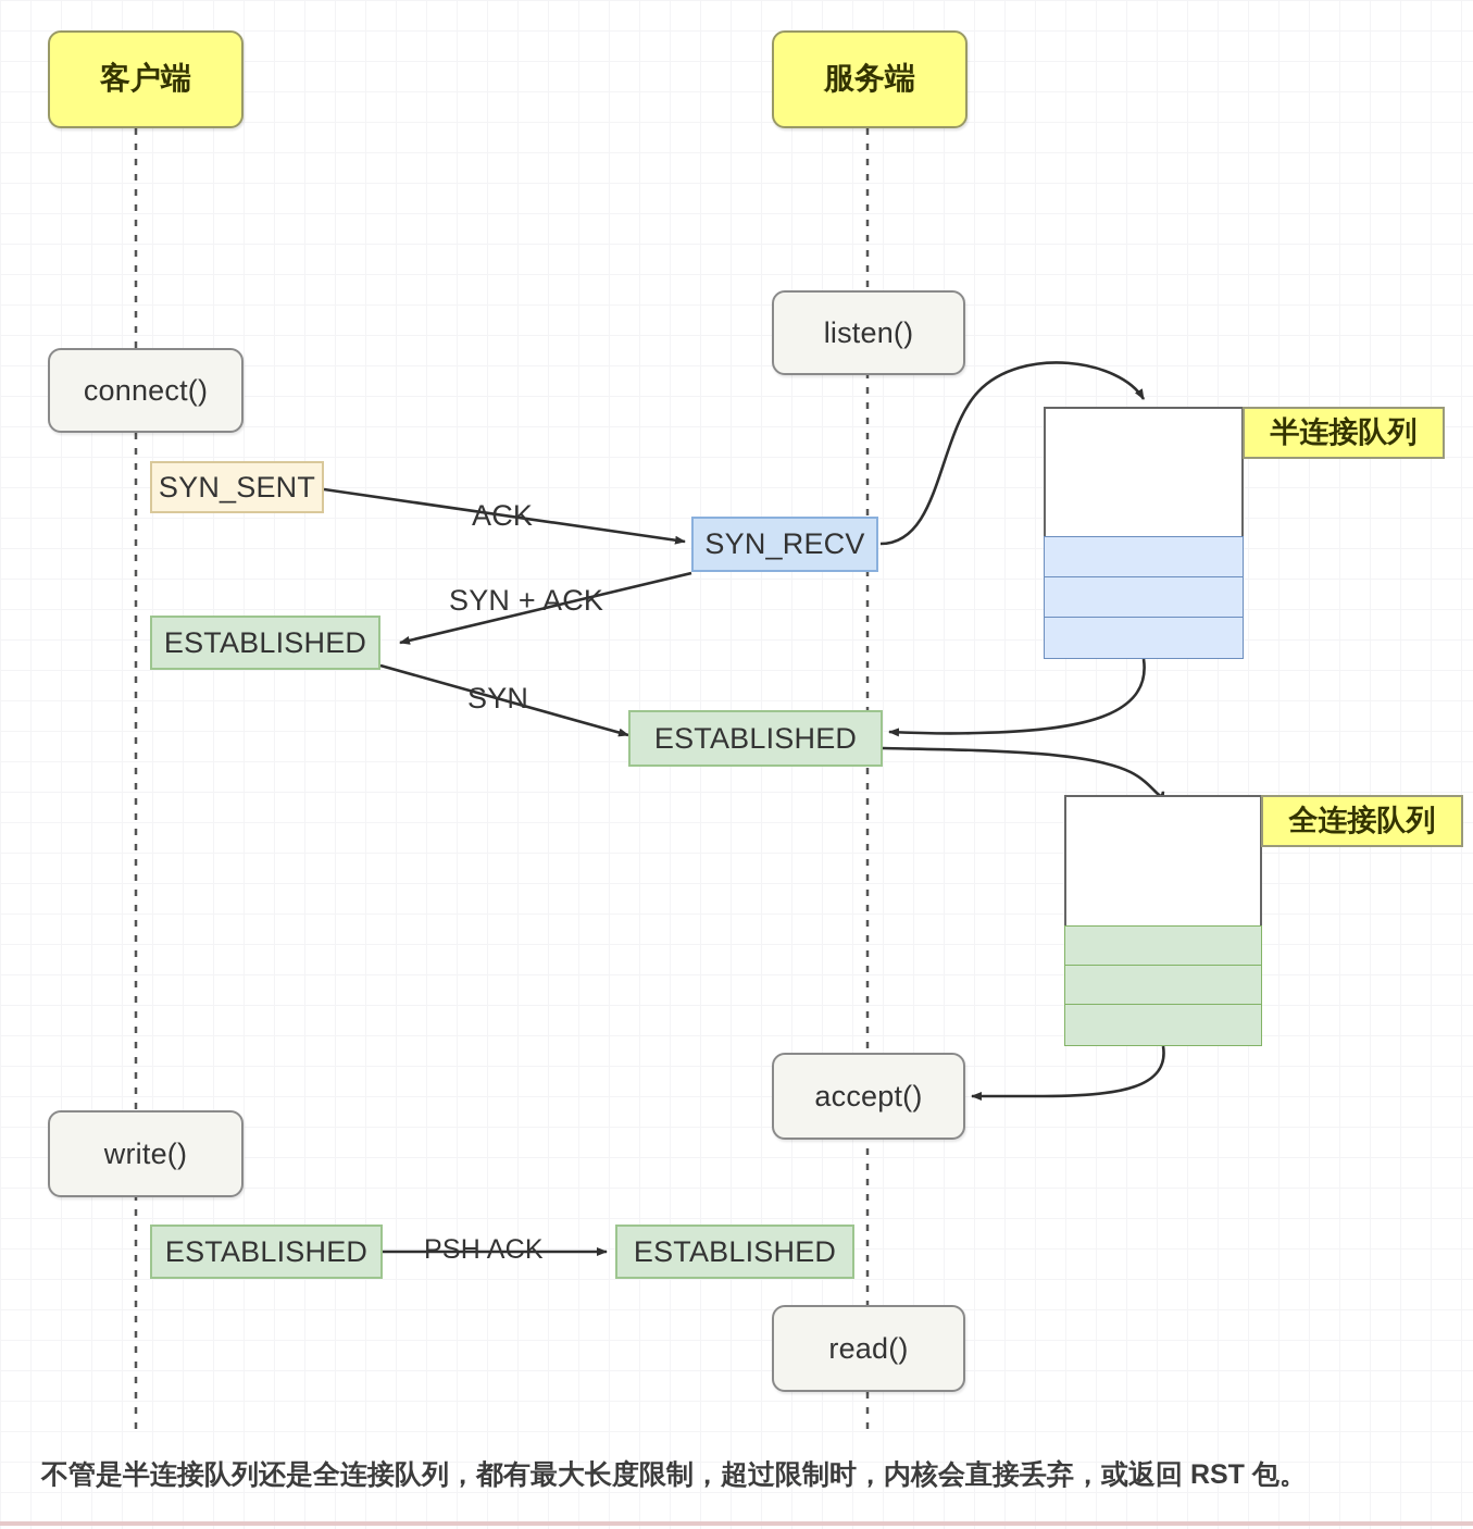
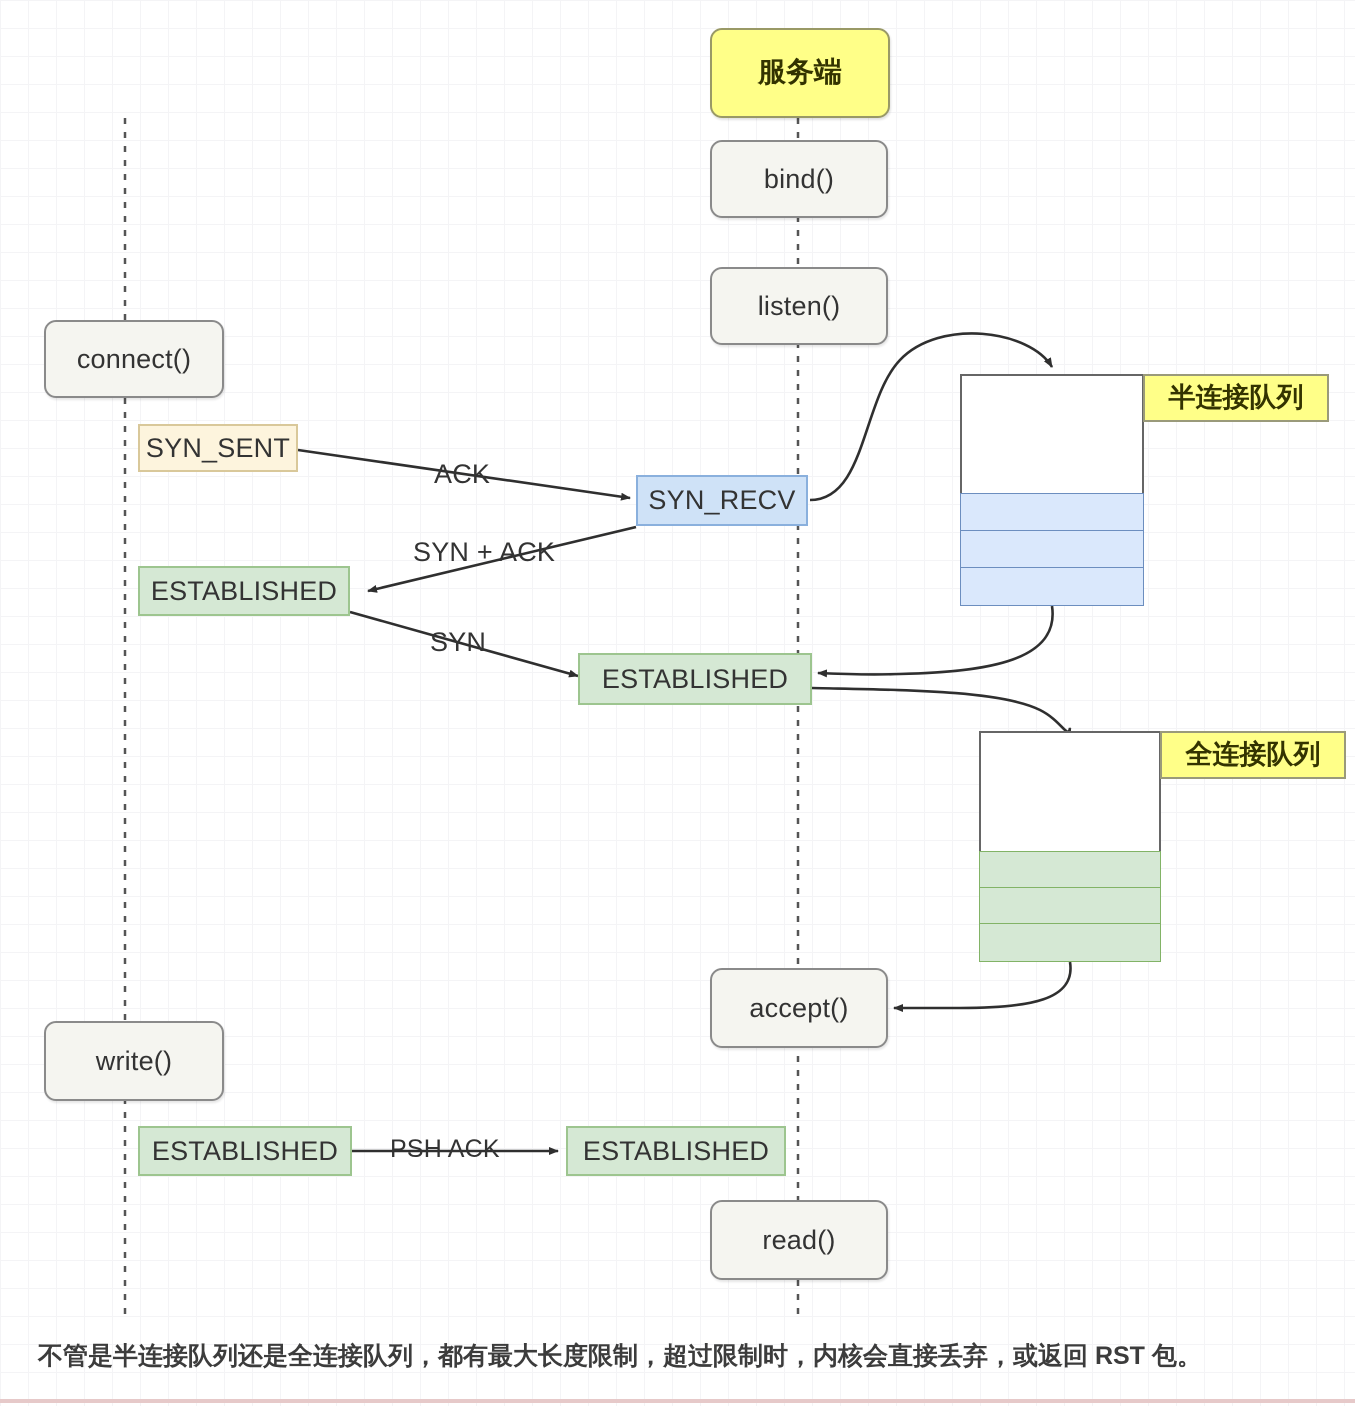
- 客户端
  服务端
+ bind()
  listen()
  accept()
  read()
  connect()
  write()
  SYN_SENT
  SYN_RECV
  ESTABLISHED
  ESTABLISHED
  ESTABLISHED
  ESTABLISHED
  ACK
  SYN + ACK
  SYN
  PSH ACK
  半连接队列
  全连接队列
  不管是半连接队列还是全连接队列，都有最大长度限制，超过限制时，内核会直接丢弃，或返回 RST 包。
